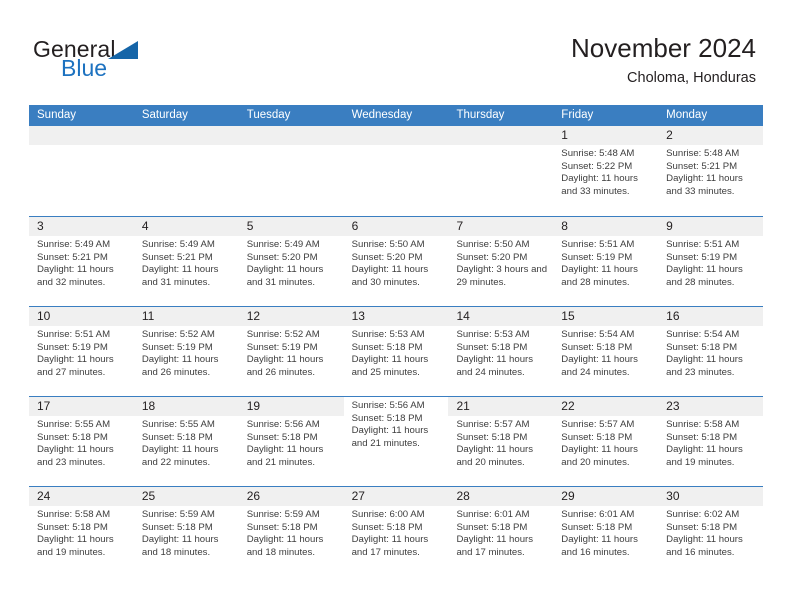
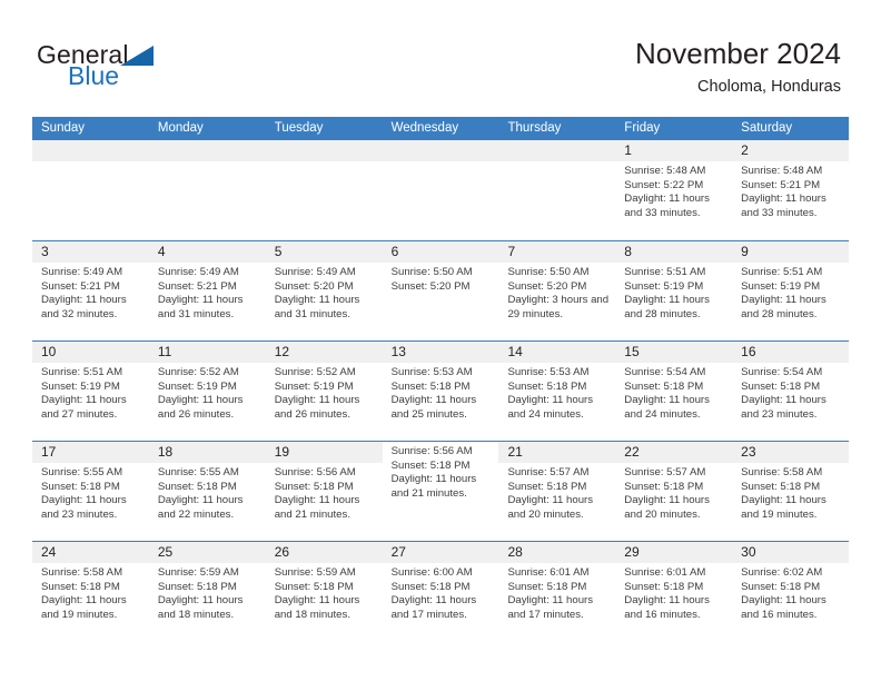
  General
  Blue
  November 2024
  Choloma, Honduras
  Sunday
- Saturday
+ Monday
  Tuesday
  Wednesday
  Thursday
  Friday
- Monday
+ Saturday
  1
  Sunrise: 5:48 AM
  Sunset: 5:22 PM
  Daylight: 11 hours and 33 minutes.
  2
  Sunrise: 5:48 AM
  Sunset: 5:21 PM
  Daylight: 11 hours and 33 minutes.
  3
  Sunrise: 5:49 AM
  Sunset: 5:21 PM
  Daylight: 11 hours and 32 minutes.
  4
  Sunrise: 5:49 AM
  Sunset: 5:21 PM
  Daylight: 11 hours and 31 minutes.
  5
  Sunrise: 5:49 AM
  Sunset: 5:20 PM
  Daylight: 11 hours and 31 minutes.
  6
  Sunrise: 5:50 AM
  Sunset: 5:20 PM
- Daylight: 11 hours and 30 minutes.
  7
  Sunrise: 5:50 AM
  Sunset: 5:20 PM
  Daylight: 3 hours and 29 minutes.
  8
  Sunrise: 5:51 AM
  Sunset: 5:19 PM
  Daylight: 11 hours and 28 minutes.
  9
  Sunrise: 5:51 AM
  Sunset: 5:19 PM
  Daylight: 11 hours and 28 minutes.
  10
  Sunrise: 5:51 AM
  Sunset: 5:19 PM
  Daylight: 11 hours and 27 minutes.
  11
  Sunrise: 5:52 AM
  Sunset: 5:19 PM
  Daylight: 11 hours and 26 minutes.
  12
  Sunrise: 5:52 AM
  Sunset: 5:19 PM
  Daylight: 11 hours and 26 minutes.
  13
  Sunrise: 5:53 AM
  Sunset: 5:18 PM
  Daylight: 11 hours and 25 minutes.
  14
  Sunrise: 5:53 AM
  Sunset: 5:18 PM
  Daylight: 11 hours and 24 minutes.
  15
  Sunrise: 5:54 AM
  Sunset: 5:18 PM
  Daylight: 11 hours and 24 minutes.
  16
  Sunrise: 5:54 AM
  Sunset: 5:18 PM
  Daylight: 11 hours and 23 minutes.
  17
  Sunrise: 5:55 AM
  Sunset: 5:18 PM
  Daylight: 11 hours and 23 minutes.
  18
  Sunrise: 5:55 AM
  Sunset: 5:18 PM
  Daylight: 11 hours and 22 minutes.
  19
  Sunrise: 5:56 AM
  Sunset: 5:18 PM
  Daylight: 11 hours and 21 minutes.
  Sunrise: 5:56 AM
  Sunset: 5:18 PM
  Daylight: 11 hours and 21 minutes.
  21
  Sunrise: 5:57 AM
  Sunset: 5:18 PM
  Daylight: 11 hours and 20 minutes.
  22
  Sunrise: 5:57 AM
  Sunset: 5:18 PM
  Daylight: 11 hours and 20 minutes.
  23
  Sunrise: 5:58 AM
  Sunset: 5:18 PM
  Daylight: 11 hours and 19 minutes.
  24
  Sunrise: 5:58 AM
  Sunset: 5:18 PM
  Daylight: 11 hours and 19 minutes.
  25
  Sunrise: 5:59 AM
  Sunset: 5:18 PM
  Daylight: 11 hours and 18 minutes.
  26
  Sunrise: 5:59 AM
  Sunset: 5:18 PM
  Daylight: 11 hours and 18 minutes.
  27
  Sunrise: 6:00 AM
  Sunset: 5:18 PM
  Daylight: 11 hours and 17 minutes.
  28
  Sunrise: 6:01 AM
  Sunset: 5:18 PM
  Daylight: 11 hours and 17 minutes.
  29
  Sunrise: 6:01 AM
  Sunset: 5:18 PM
  Daylight: 11 hours and 16 minutes.
  30
  Sunrise: 6:02 AM
  Sunset: 5:18 PM
  Daylight: 11 hours and 16 minutes.
